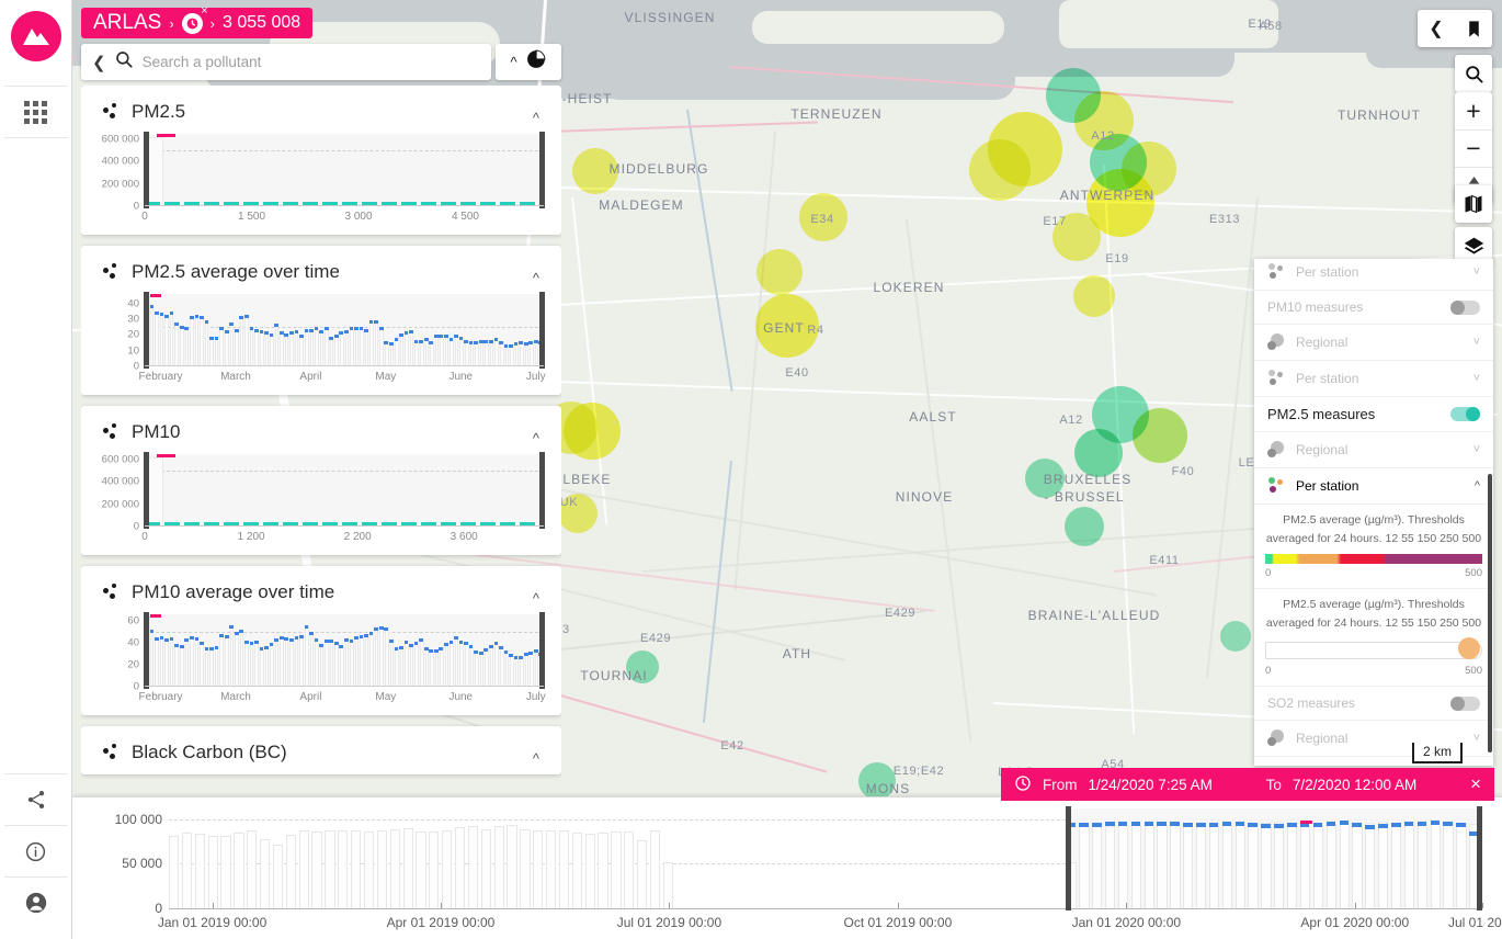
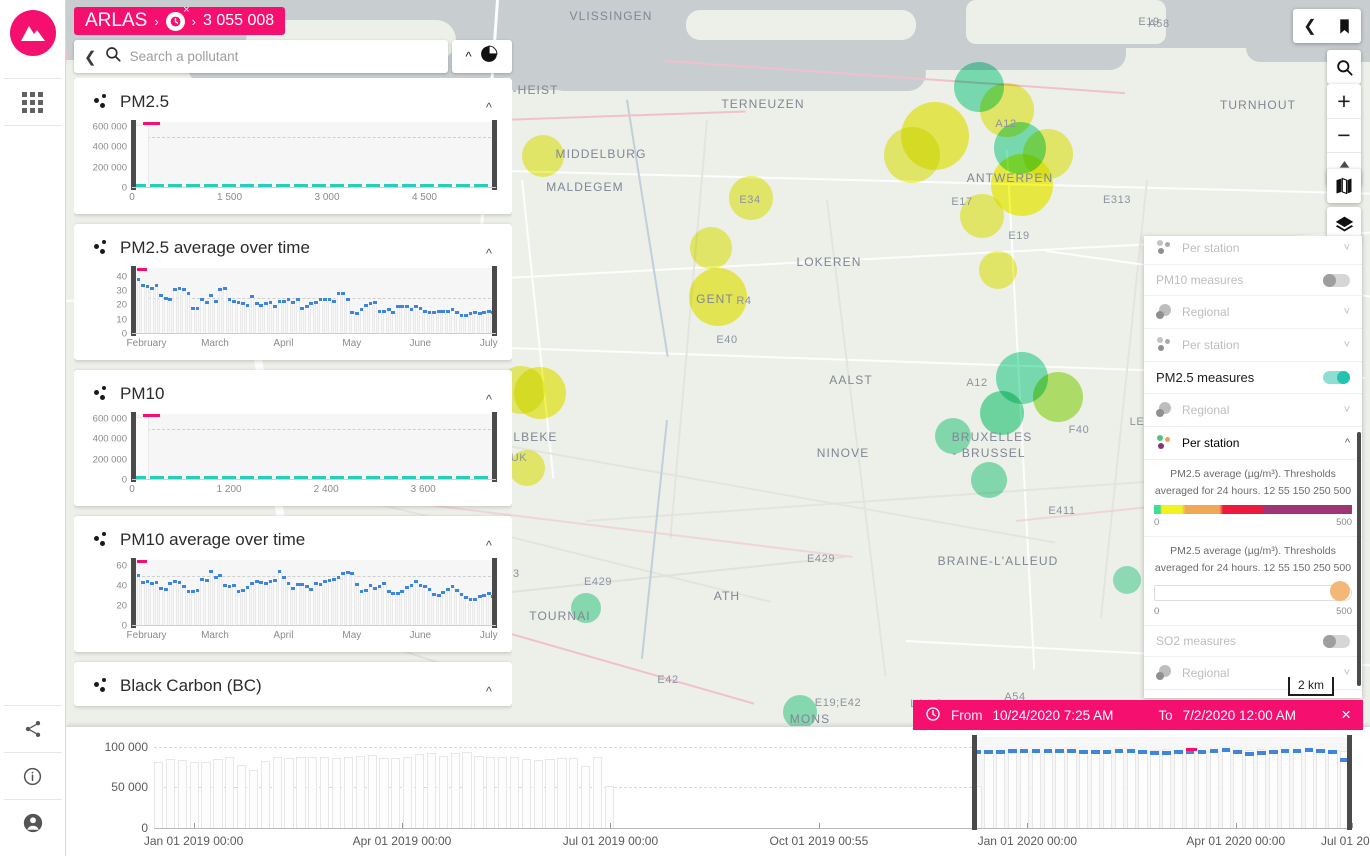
  VLISSINGEN
  TERNEUZEN
  A58
  E19
  TURNHOUT
  -HEIST
  MIDDELBURG
  MALDEGEM
  E34
  ANTWERPEN
  A12
  E313
  E17
  E19
  LOKEREN
  GENT
  R4
  E40
  AALST
  A12
  F40
  BRUXELLES
  - BRUSSEL
  LE
  LBEKE
  NINOVE
  UK
  E411
  E429
  E429
  ATH
  BRAINE-L'ALLEUD
  TOURNAI
  E42
  E19;E42
  A54
  MONS
  ARLAS
  ›
  ×
  ›
  3 055 008
  ❮
  Search a pollutant
  ^
  PM2.5
  ^
  600 000
  400 000
  200 000
  0
  0
  1 500
  3 000
  4 500
  PM2.5 average over time
  ^
  40
  30
  20
  10
  0
  February
  March
  April
  May
  June
  July
  PM10
  ^
  600 000
  400 000
  200 000
  0
  0
  1 200
- 2 200
+ 2 400
  3 600
  PM10 average over time
  ^
  60
  40
  20
  0
  February
  March
  April
  May
  June
  July
  Black Carbon (BC)
  ^
  ❮
  +
  −
  Per station
  ˅
  PM10 measures
  Regional
  ˅
  Per station
  ˅
  PM2.5 measures
  Regional
  ˅
  Per station
  ^
  PM2.5 average (µg/m³). Thresholds averaged for 24 hours. 12 55 150 250 500
  0
  500
  PM2.5 average (µg/m³). Thresholds averaged for 24 hours. 12 55 150 250 500
  0
  500
  SO2 measures
  Regional
  ˅
  2 km
  100 000
  50 000
  0
  Jan 01 2019 00:00
  Apr 01 2019 00:00
  Jul 01 2019 00:00
- Oct 01 2019 00:00
+ Oct 01 2019 00:55
  Jan 01 2020 00:00
  Apr 01 2020 00:00
  Jul 01 20
  From
- 1/24/2020 7:25 AM
+ 10/24/2020 7:25 AM
  To
  7/2/2020 12:00 AM
  ×
